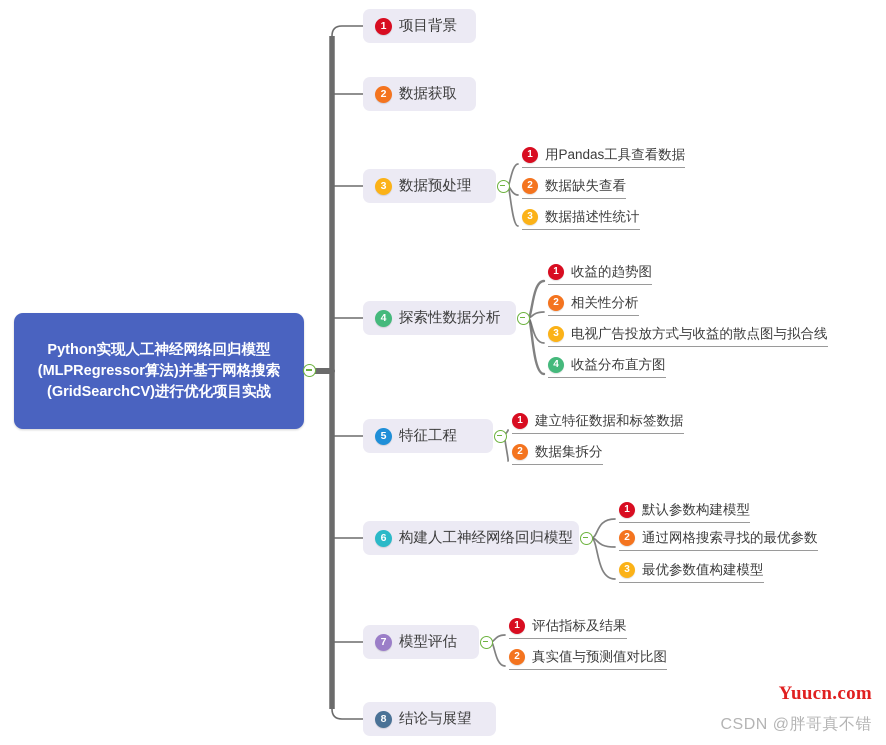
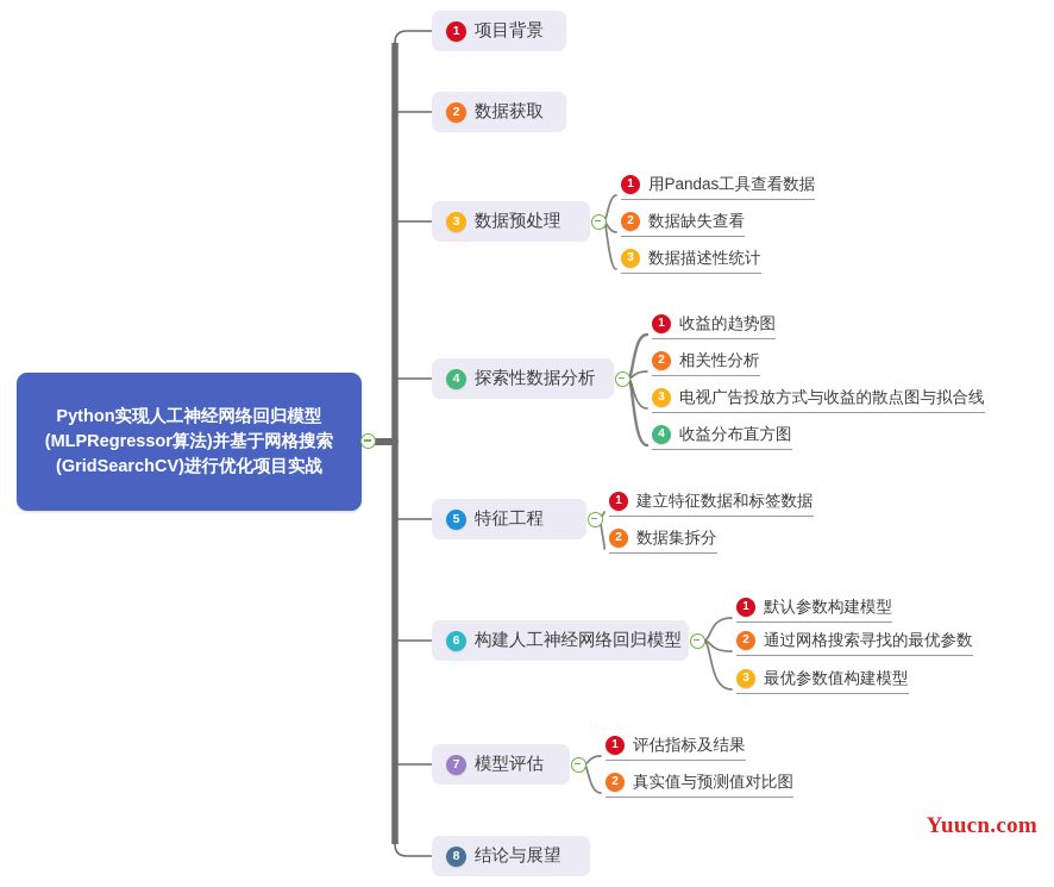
  Python实现人工神经网络回归模型(MLPRegressor算法)并基于网格搜索(GridSearchCV)进行优化项目实战
  1
  项目背景
  2
  数据获取
  3
  数据预处理
  1
  用Pandas工具查看数据
  2
  数据缺失查看
  3
  数据描述性统计
  4
  探索性数据分析
  1
  收益的趋势图
  2
  相关性分析
  3
  电视广告投放方式与收益的散点图与拟合线
  4
  收益分布直方图
  5
  特征工程
  1
  建立特征数据和标签数据
  2
  数据集拆分
  6
  构建人工神经网络回归模型
  1
  默认参数构建模型
  2
  通过网格搜索寻找的最优参数
  3
  最优参数值构建模型
  7
  模型评估
  1
  评估指标及结果
  2
  真实值与预测值对比图
  8
  结论与展望
  Yuucn.com
- CSDN @胖哥真不错
